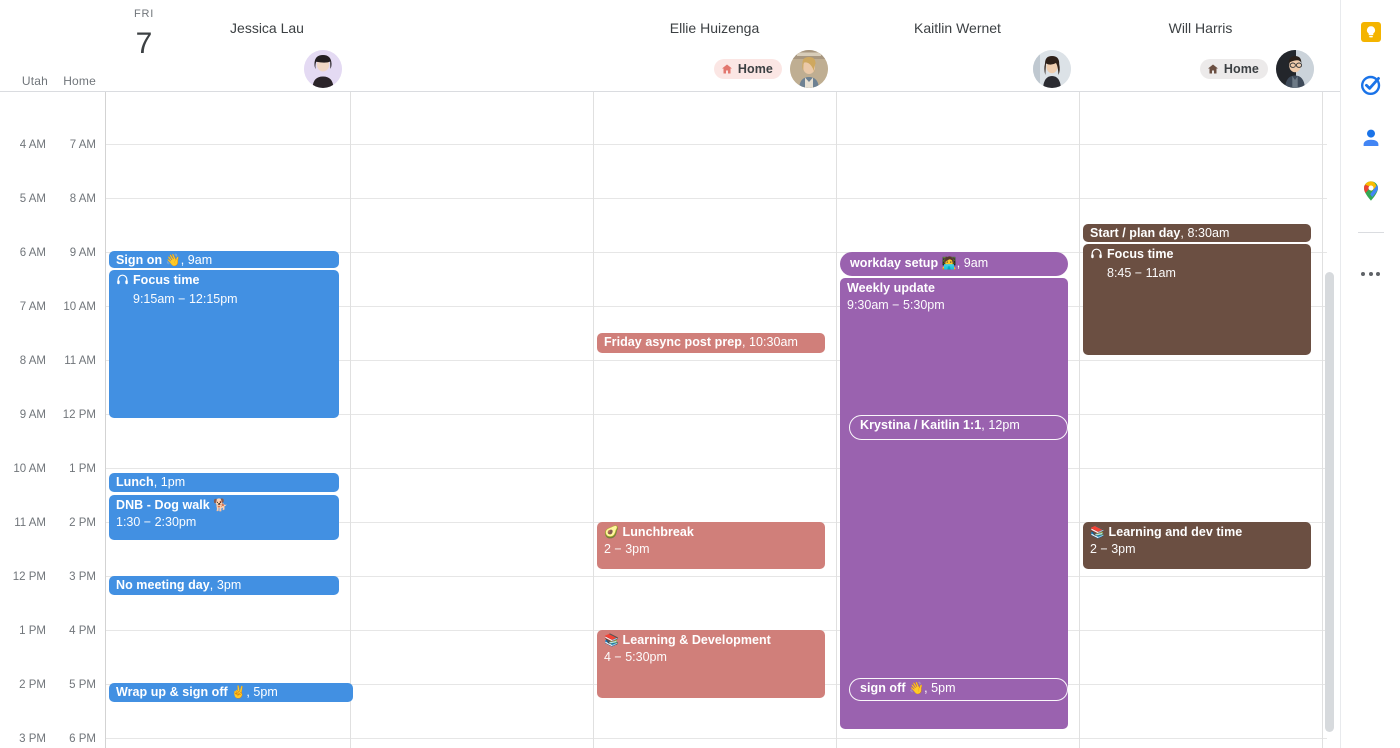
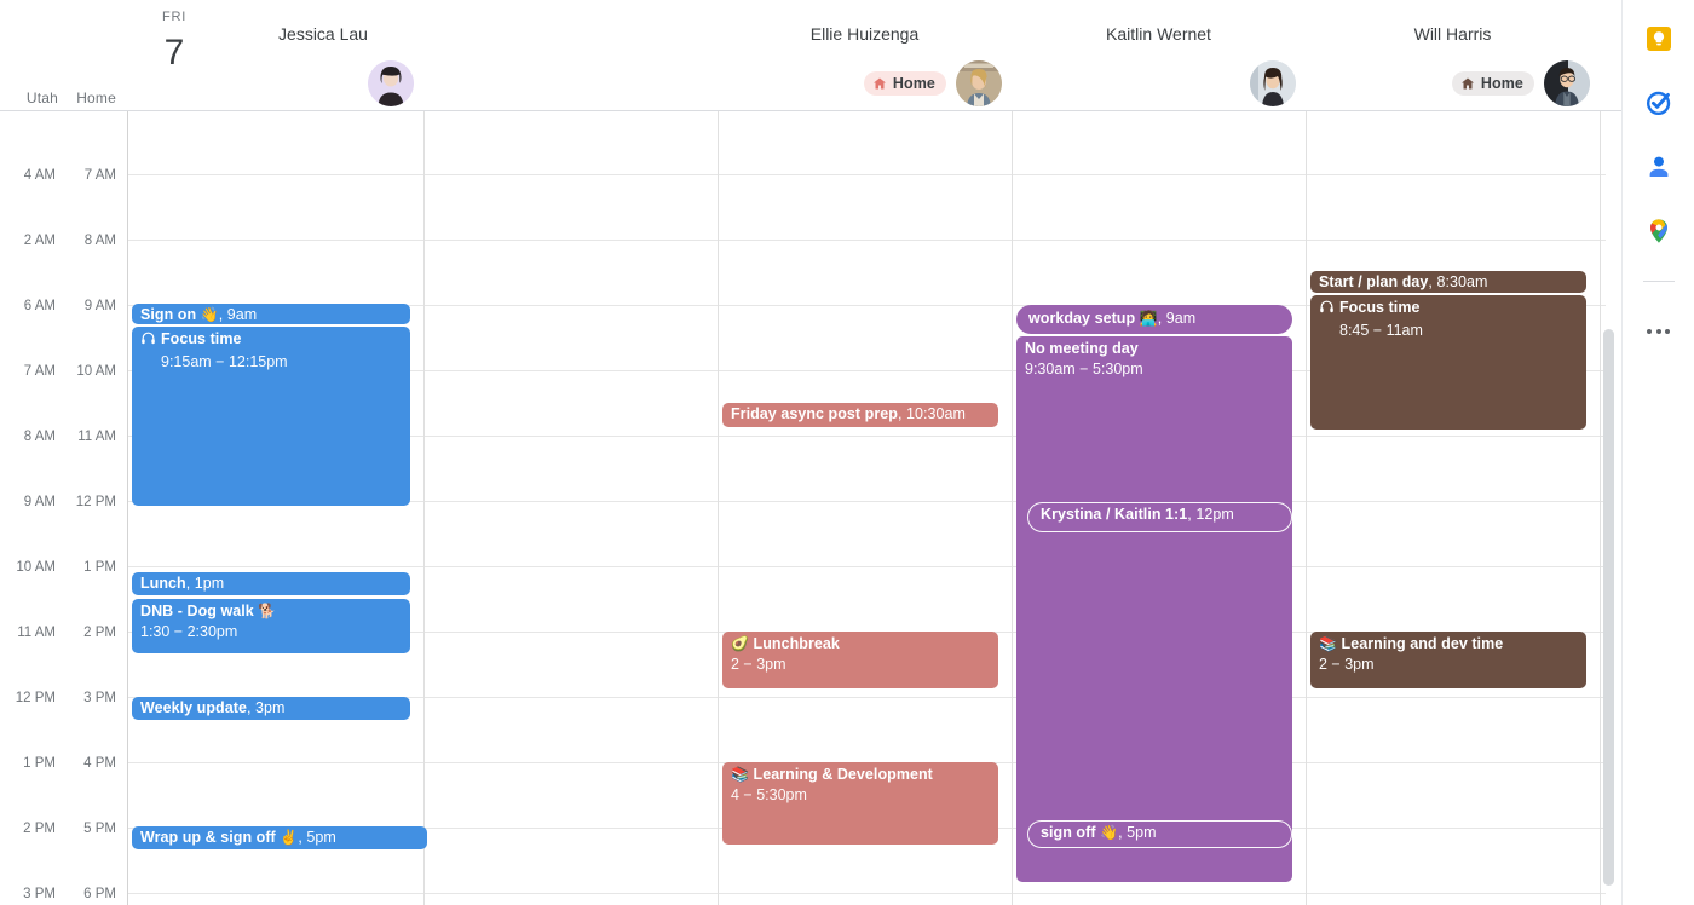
  FRI
  7
  Utah
  Home
  Jessica Lau
  Ellie Huizenga
  Home
  Kaitlin Wernet
  Will Harris
  Home
  4 AM
  7 AM
- 5 AM
+ 2 AM
  8 AM
  6 AM
  9 AM
  7 AM
  10 AM
  8 AM
  11 AM
  9 AM
  12 PM
  10 AM
  1 PM
  11 AM
  2 PM
  12 PM
  3 PM
  1 PM
  4 PM
  2 PM
  5 PM
  3 PM
  6 PM
  Sign on 👋, 9am
  Focus time
  9:15am − 12:15pm
  Lunch, 1pm
  DNB - Dog walk 🐕
  1:30 − 2:30pm
- No meeting day, 3pm
+ Weekly update, 3pm
  Wrap up & sign off ✌️, 5pm
  Friday async post prep, 10:30am
  🥑 Lunchbreak
  2 − 3pm
  📚 Learning & Development
  4 − 5:30pm
  workday setup 🧑‍💻, 9am
- Weekly update
+ No meeting day
  9:30am − 5:30pm
  Krystina / Kaitlin 1:1, 12pm
  sign off 👋, 5pm
  Start / plan day, 8:30am
  Focus time
  8:45 − 11am
  📚 Learning and dev time
  2 − 3pm
